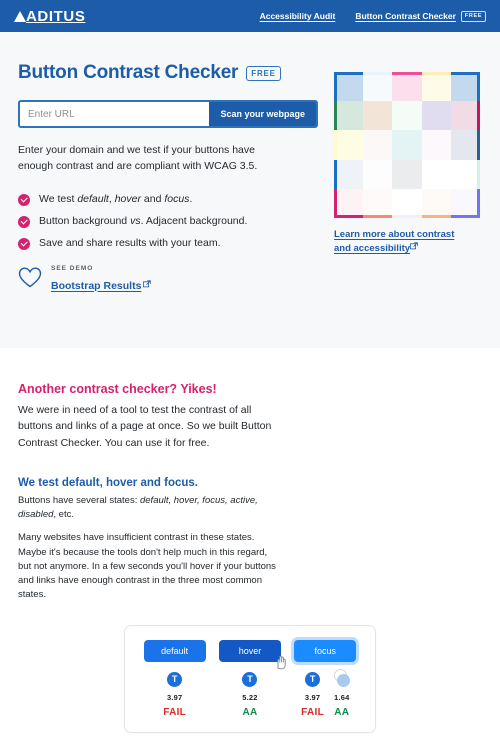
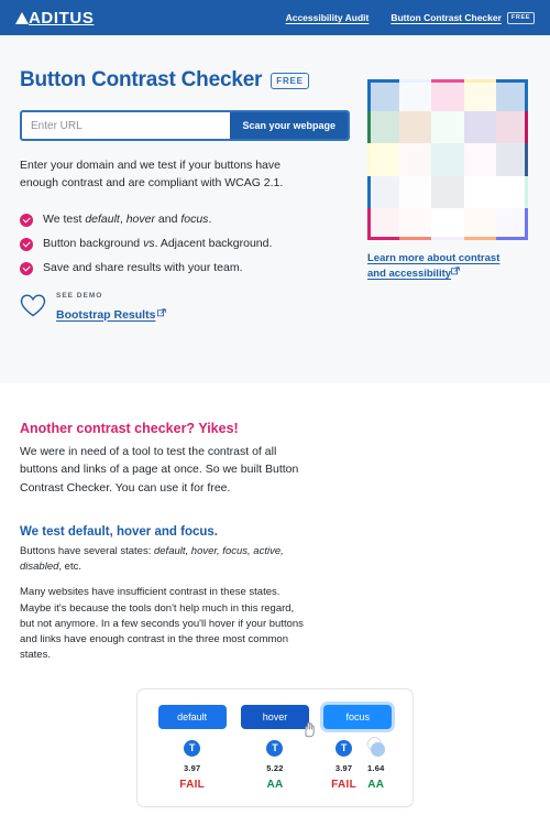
  ADITUS
  Accessibility Audit
  Button Contrast Checker
  Button Contrast Checker
  FREE
  Enter URL
  Scan your webpage
- Enter your domain and we test if your buttons have enough contrast and are compliant with WCAG 3.5.
+ Enter your domain and we test if your buttons have enough contrast and are compliant with WCAG 2.1.
  We test default, hover and focus.
  Button background vs. Adjacent background.
  Save and share results with your team.
  Bootstrap Results
  Learn more about contrast and accessibility
  Another contrast checker? Yikes!
  We were in need of a tool to test the contrast of all buttons and links of a page at once. So we built Button Contrast Checker. You can use it for free.
  We test default, hover and focus.
  Buttons have several states: default, hover, focus, active, disabled, etc.
  Many websites have insufficient contrast in these states. Maybe it's because the tools don't help much in this regard, but not anymore. In a few seconds you'll hover if your buttons and links have enough contrast in the three most common states.
  default
  T
  3.97
  FAIL
  hover
  T
  5.22
  AA
  focus
  T
  3.97
  FAIL
  1.64
  AA
